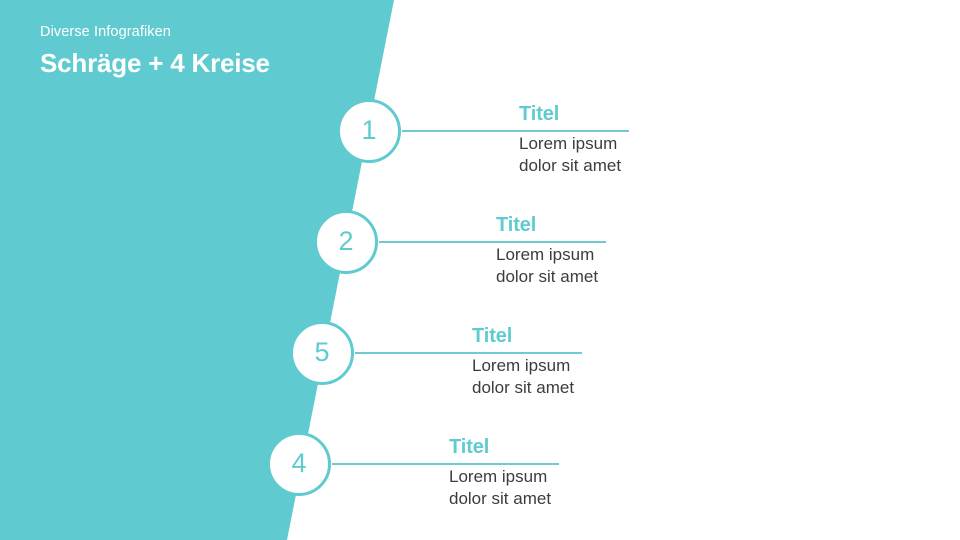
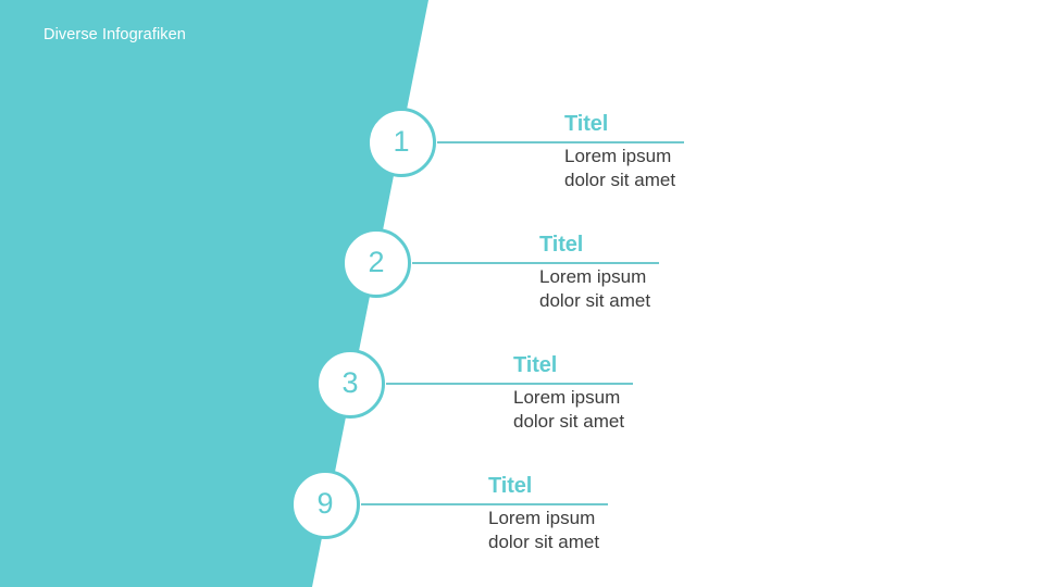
  Diverse Infografiken
- Schräge + 4 Kreise
  1
  Titel
  Lorem ipsum
  dolor sit amet
  2
  Titel
  Lorem ipsum
  dolor sit amet
- 5
+ 3
  Titel
  Lorem ipsum
  dolor sit amet
- 4
+ 9
  Titel
  Lorem ipsum
  dolor sit amet
